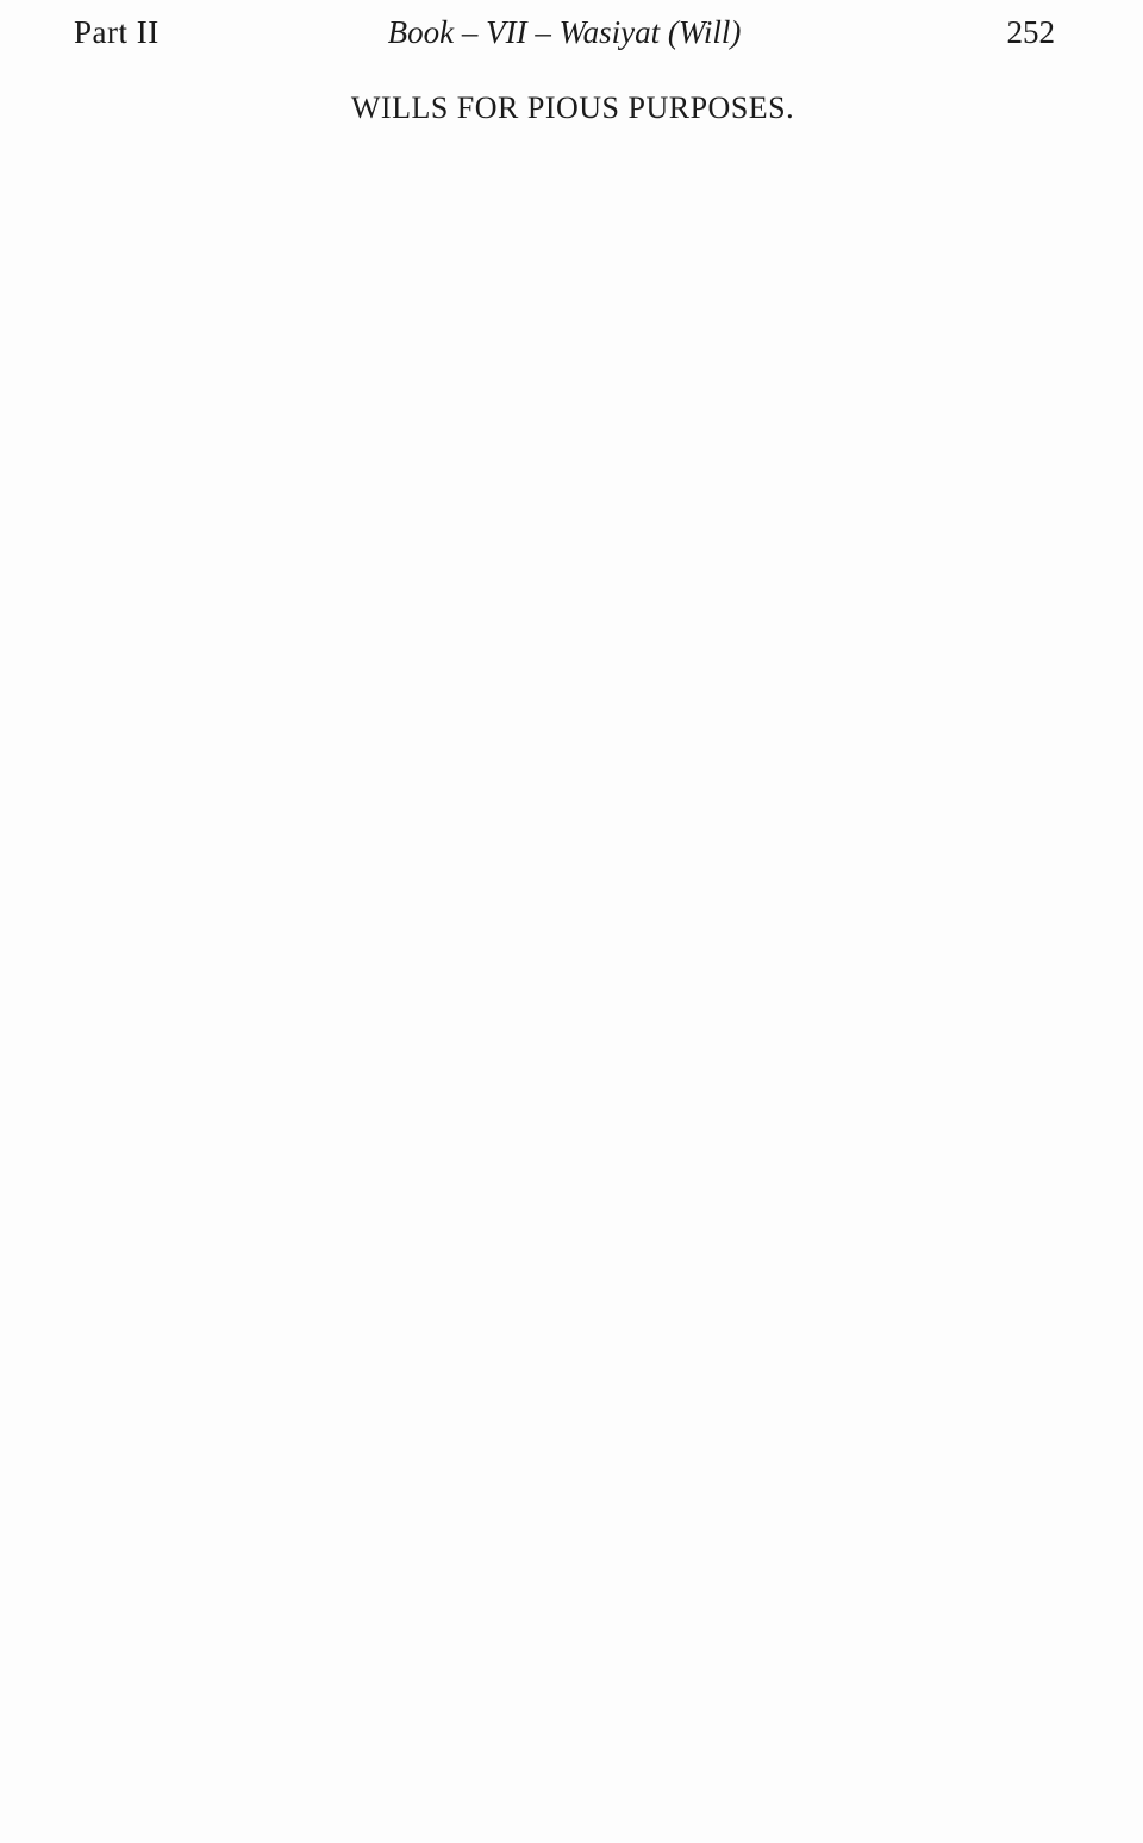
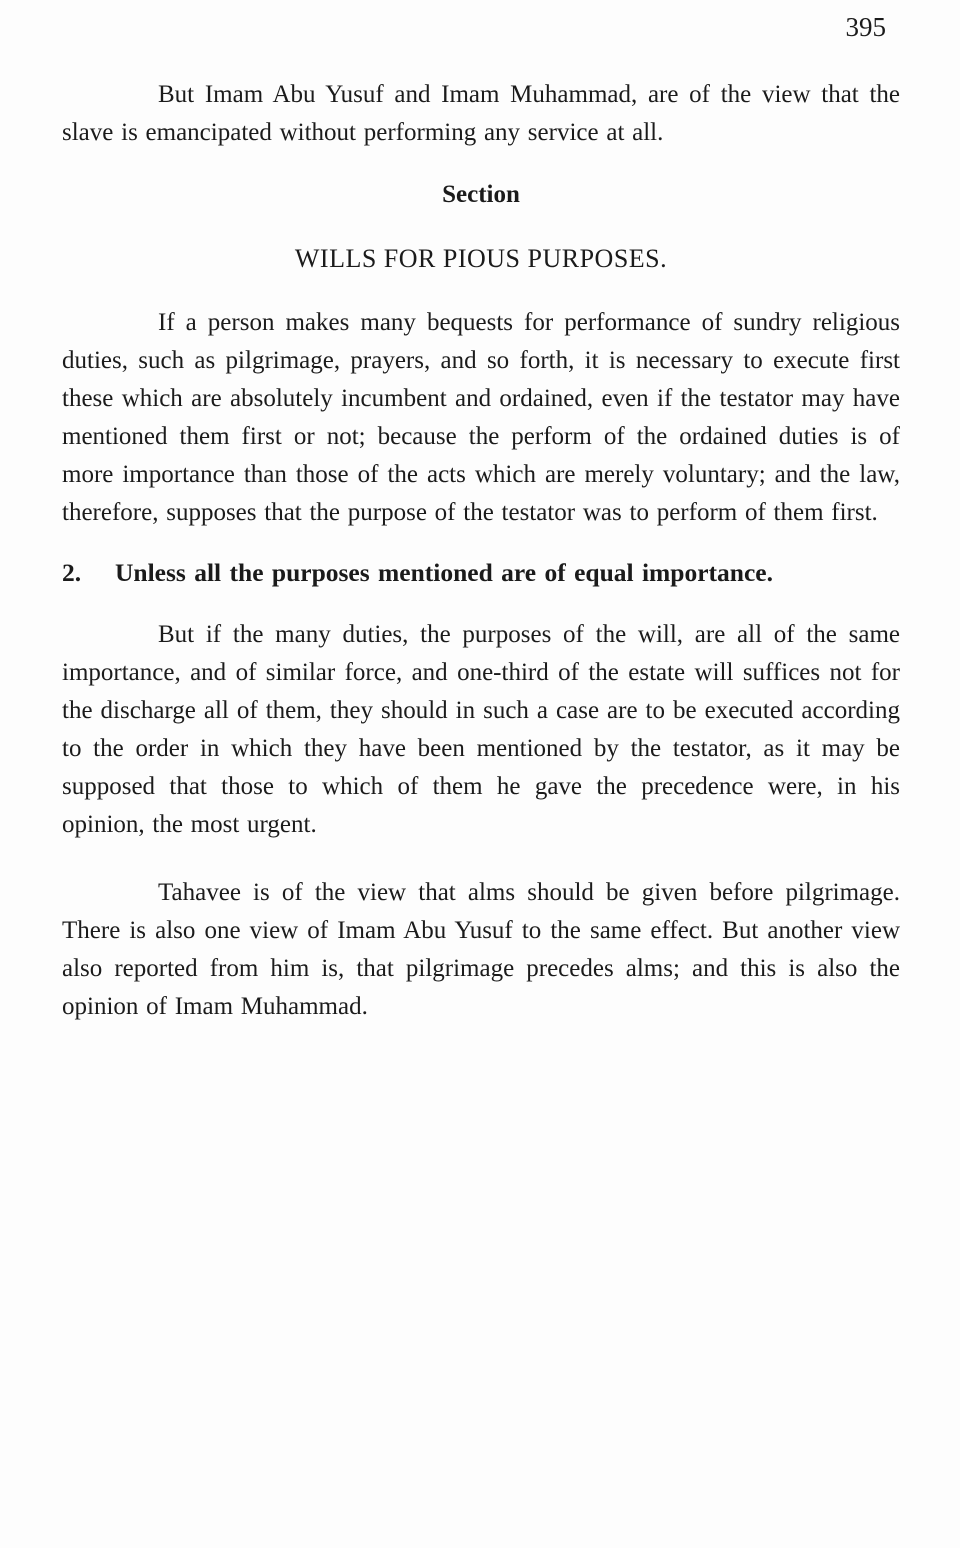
- Part II
- Book – VII – Wasiyat (Will)
- 252
+ 395
+ But Imam Abu Yusuf and Imam Muhammad, are of the view that the slave is emancipated without performing any service at all.
+ Section
  WILLS FOR PIOUS PURPOSES.
+ If a person makes many bequests for performance of sundry religious duties, such as pilgrimage, prayers, and so forth, it is necessary to execute first these which are absolutely incumbent and ordained, even if the testator may have mentioned them first or not; because the perform of the ordained duties is of more importance than those of the acts which are merely voluntary; and the law, therefore, supposes that the purpose of the testator was to perform of them first.
+ 2.
+ Unless all the purposes mentioned are of equal importance.
+ But if the many duties, the purposes of the will, are all of the same importance, and of similar force, and one-third of the estate will suffices not for the discharge all of them, they should in such a case are to be executed according to the order in which they have been mentioned by the testator, as it may be supposed that those to which of them he gave the precedence were, in his opinion, the most urgent.
+ Tahavee is of the view that alms should be given before pilgrimage. There is also one view of Imam Abu Yusuf to the same effect. But another view also reported from him is, that pilgrimage precedes alms; and this is also the opinion of Imam Muhammad.
